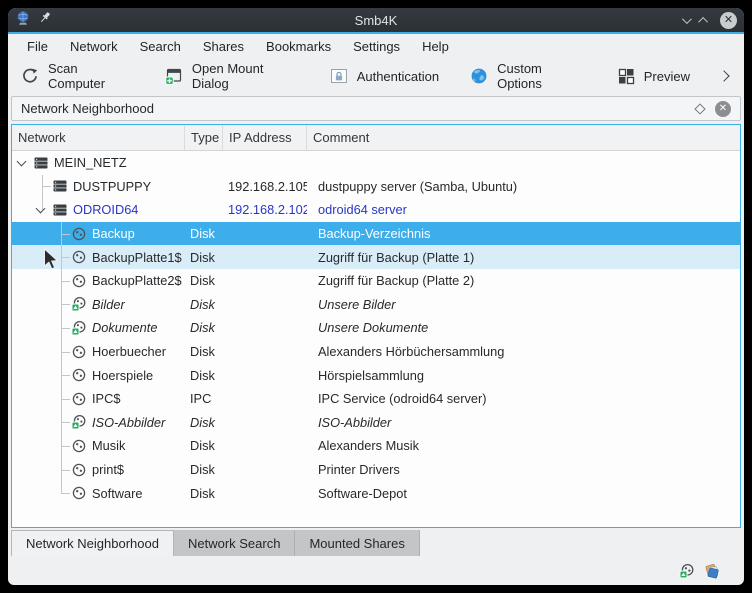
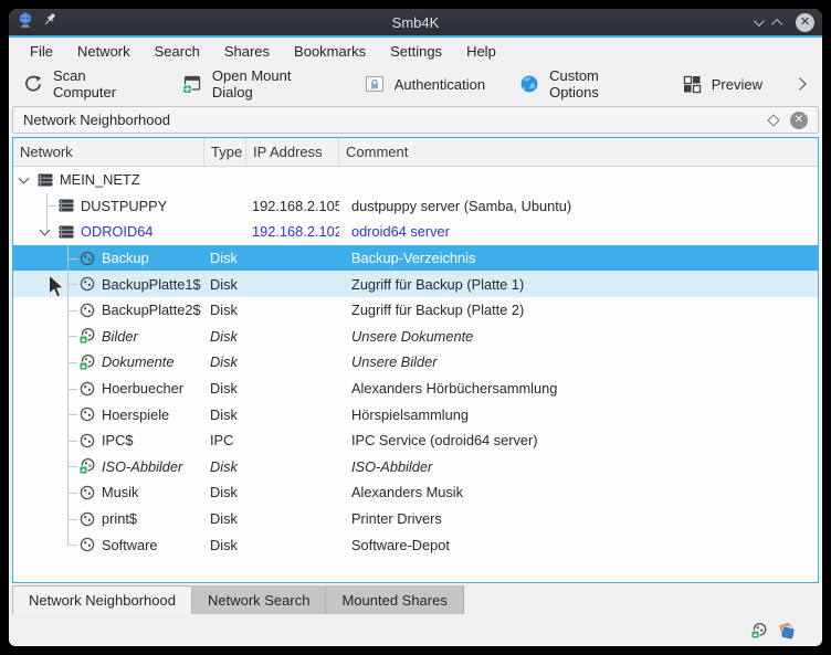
  Smb4K
  ✕
  File
  Network
  Search
  Shares
  Bookmarks
  Settings
  Help
  Scan Computer
  Open Mount Dialog
  Authentication
  Custom Options
  Preview
  Network Neighborhood
  ✕
  Network
  Type
  IP Address
  Comment
  MEIN_NETZ
  DUSTPUPPY
  192.168.2.105
  dustpuppy server (Samba, Ubuntu)
  ODROID64
  192.168.2.102
  odroid64 server
  Backup
  Disk
  Backup-Verzeichnis
  BackupPlatte1$
  Disk
  Zugriff für Backup (Platte 1)
  BackupPlatte2$
  Disk
  Zugriff für Backup (Platte 2)
  Bilder
  Disk
- Unsere Bilder
+ Unsere Dokumente
  Dokumente
  Disk
- Unsere Dokumente
+ Unsere Bilder
  Hoerbuecher
  Disk
  Alexanders Hörbüchersammlung
  Hoerspiele
  Disk
  Hörspielsammlung
  IPC$
  IPC
  IPC Service (odroid64 server)
  ISO-Abbilder
  Disk
  ISO-Abbilder
  Musik
  Disk
  Alexanders Musik
  print$
  Disk
  Printer Drivers
  Software
  Disk
  Software-Depot
  Network Neighborhood
  Network Search
  Mounted Shares
